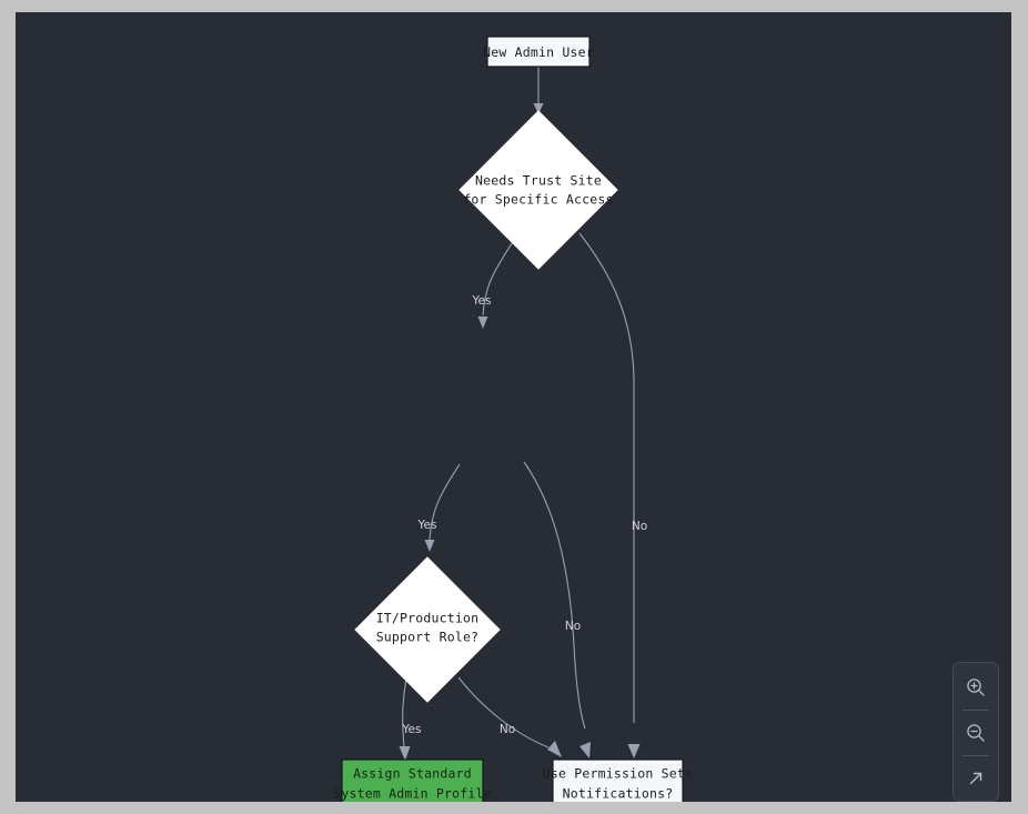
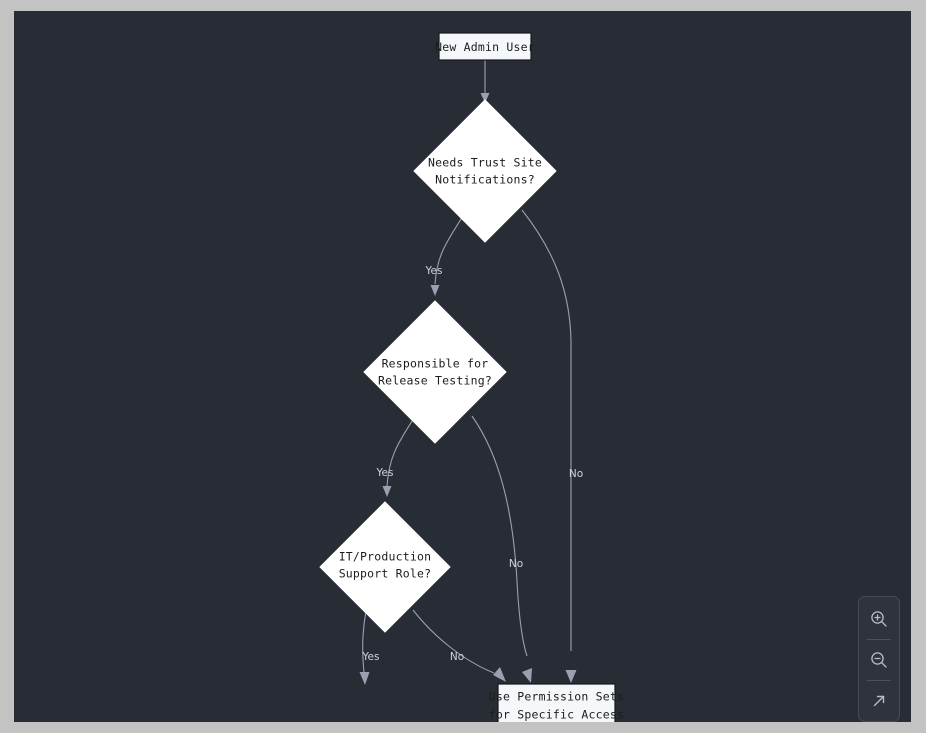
  Yes
  No
  Yes
  No
  Yes
  No
  New Admin User
  Needs Trust Site
- for Specific Access
+ Notifications?
+ Responsible for
+ Release Testing?
  IT/Production
  Support Role?
- Assign Standard
- System Admin Profile
  Use Permission Sets
- Notifications?
+ for Specific Access
